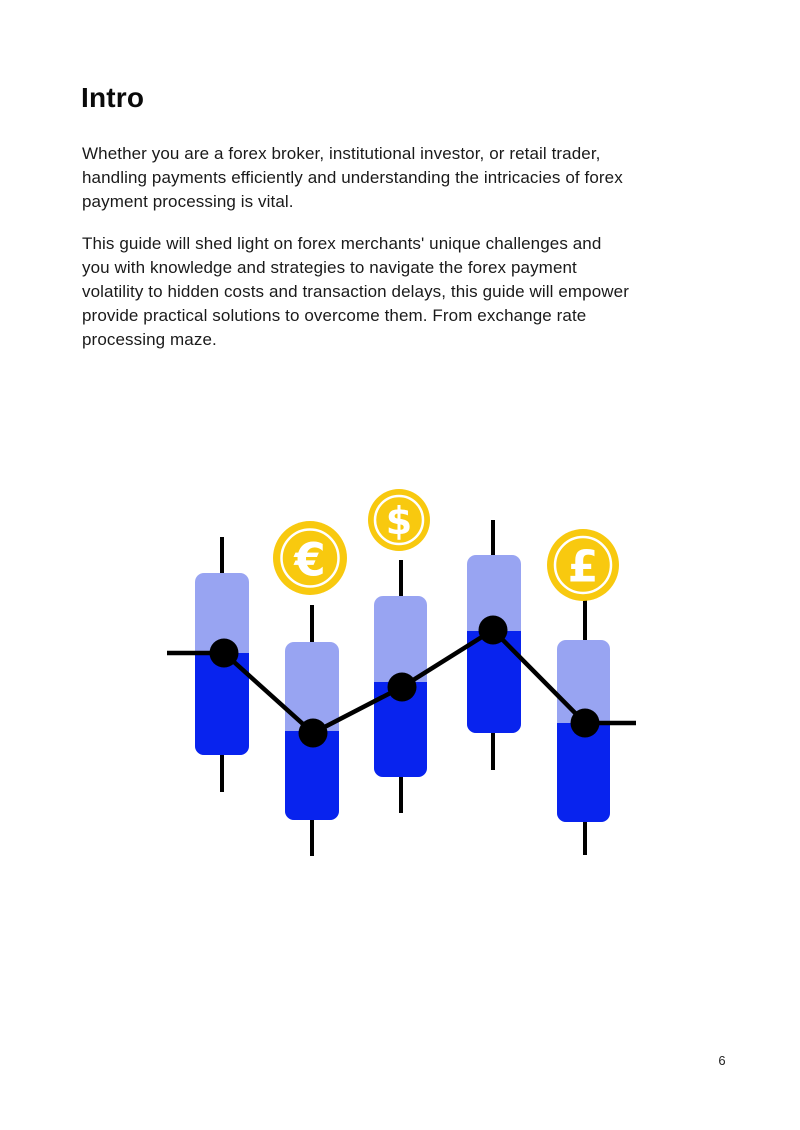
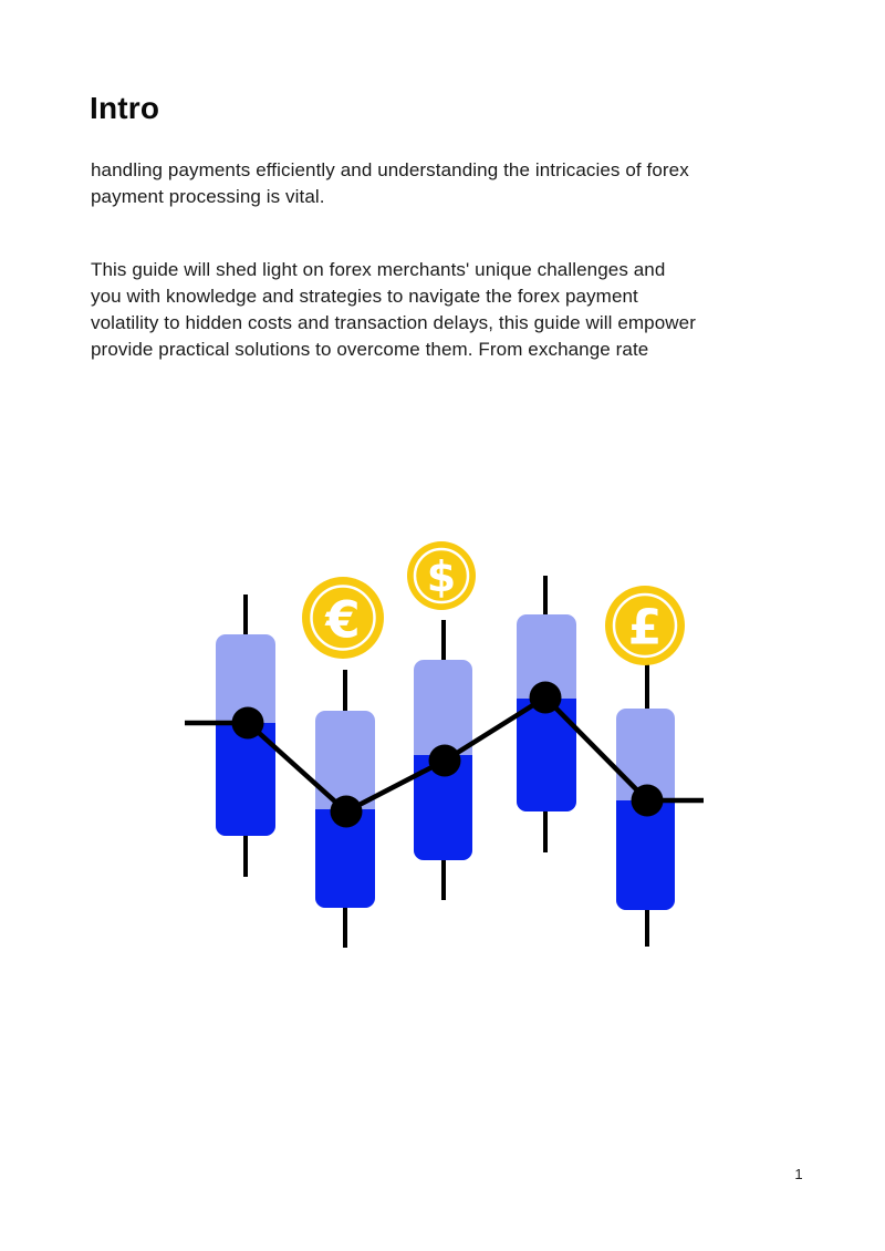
  Intro
- Whether you are a forex broker, institutional investor, or retail trader,
  handling payments efficiently and understanding the intricacies of forex
  payment processing is vital.
  This guide will shed light on forex merchants' unique challenges and
  you with knowledge and strategies to navigate the forex payment
  volatility to hidden costs and transaction delays, this guide will empower
  provide practical solutions to overcome them. From exchange rate
- processing maze.
  €
  $
  £
- 6
+ 1
